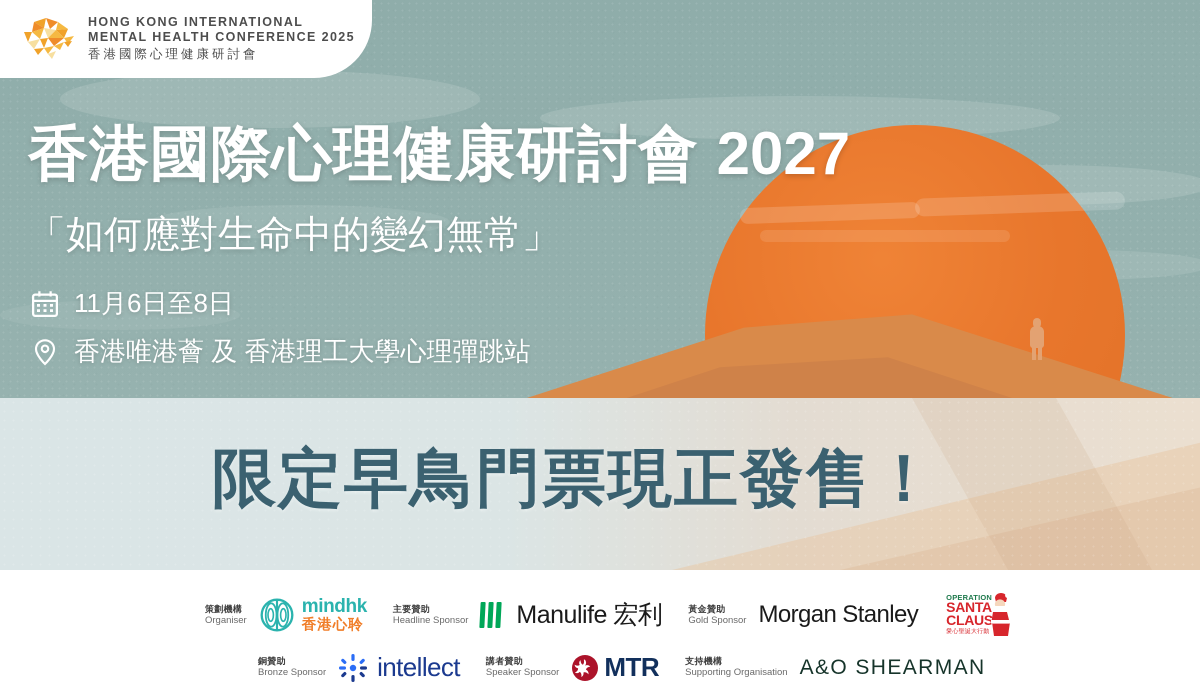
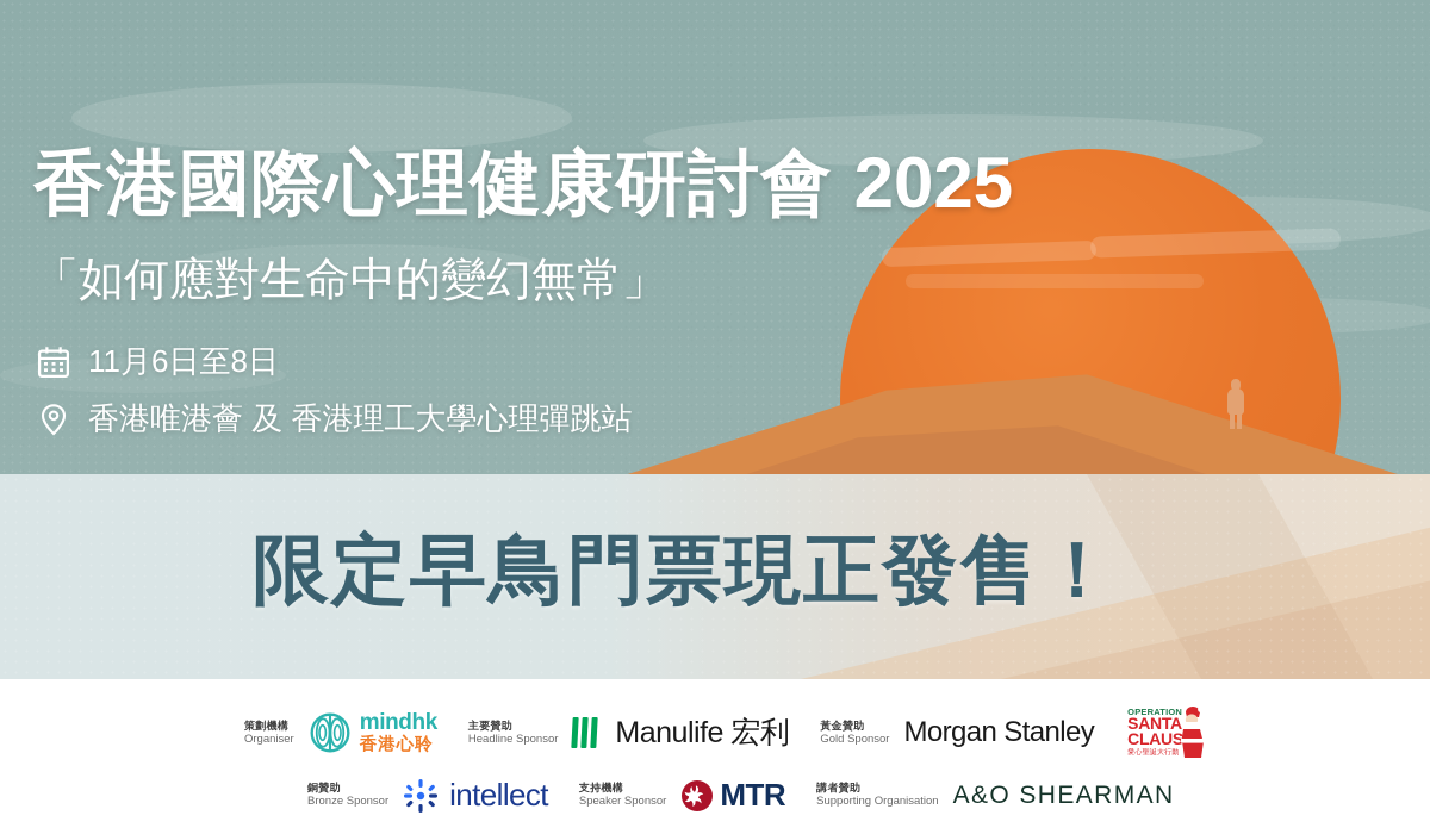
- HONG KONG INTERNATIONAL
- MENTAL HEALTH CONFERENCE 2025
- 香港國際心理健康研討會
- 香港國際心理健康研討會 2027
+ 香港國際心理健康研討會 2025
  「如何應對生命中的變幻無常」
  11月6日至8日
  香港唯港薈 及 香港理工大學心理彈跳站
  限定早鳥門票現正發售！
  策劃機構
  Organiser
  mindhk
  香港心聆
  主要贊助
  Headline Sponsor
  Manulife 宏利
  黃金贊助
  Gold Sponsor
  Morgan Stanley
  OPERATION
  SANTA
  CLAUS
  銅贊助
  Bronze Sponsor
  intellect
- 講者贊助
+ 支持機構
  Speaker Sponsor
  MTR
- 支持機構
+ 講者贊助
  Supporting Organisation
  A&O SHEARMAN
